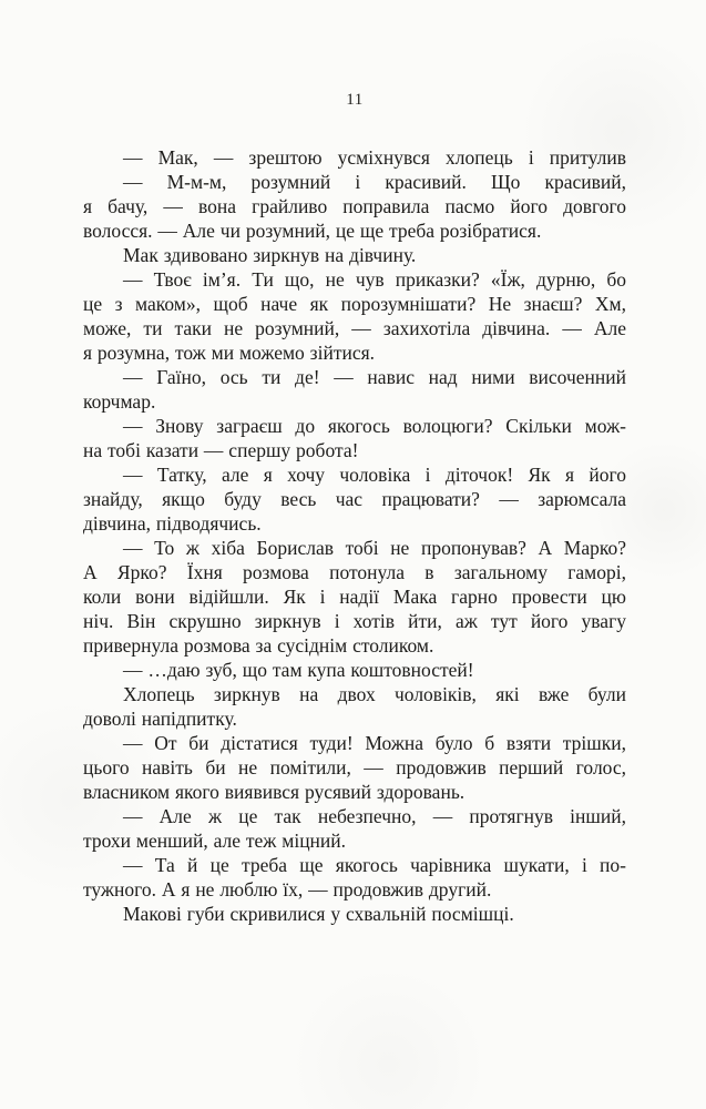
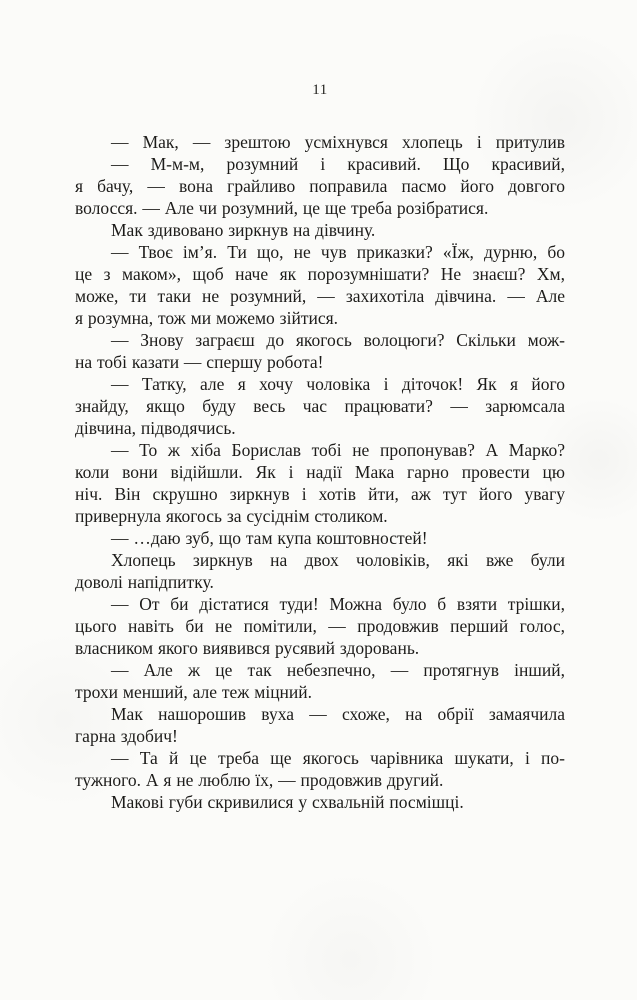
  11
  — Мак, — зрештою усміхнувся хлопець і притулив
  — М-м-м, розумний і красивий. Що красивий,
  я бачу, — вона грайливо поправила пасмо його довгого
  волосся. — Але чи розумний, це ще треба розібратися.
  Мак здивовано зиркнув на дівчину.
  — Твоє ім’я. Ти що, не чув приказки? «Їж, дурню, бо
  це з маком», щоб наче як порозумнішати? Не знаєш? Хм,
  може, ти таки не розумний, — захихотіла дівчина. — Але
  я розумна, тож ми можемо зійтися.
- — Гаїно, ось ти де! — навис над ними височенний
- корчмар.
  — Знову заграєш до якогось волоцюги? Скільки мож-
  на тобі казати — спершу робота!
  — Татку, але я хочу чоловіка і діточок! Як я його
  знайду, якщо буду весь час працювати? — зарюмсала
  дівчина, підводячись.
  — То ж хіба Борислав тобі не пропонував? А Марко?
- А Ярко? Їхня розмова потонула в загальному гаморі,
  коли вони відійшли. Як і надії Мака гарно провести цю
  ніч. Він скрушно зиркнув і хотів йти, аж тут його увагу
- привернула розмова за сусіднім столиком.
+ привернула якогось за сусіднім столиком.
  — …даю зуб, що там купа коштовностей!
  Хлопець зиркнув на двох чоловіків, які вже були
  доволі напідпитку.
  — От би дістатися туди! Можна було б взяти трішки,
  цього навіть би не помітили, — продовжив перший голос,
  власником якого виявився русявий здоровань.
  — Але ж це так небезпечно, — протягнув інший,
  трохи менший, але теж міцний.
+ Мак нашорошив вуха — схоже, на обрії замаячила
+ гарна здобич!
  — Та й це треба ще якогось чарівника шукати, і по-
  тужного. А я не люблю їх, — продовжив другий.
  Макові губи скривилися у схвальній посмішці.
